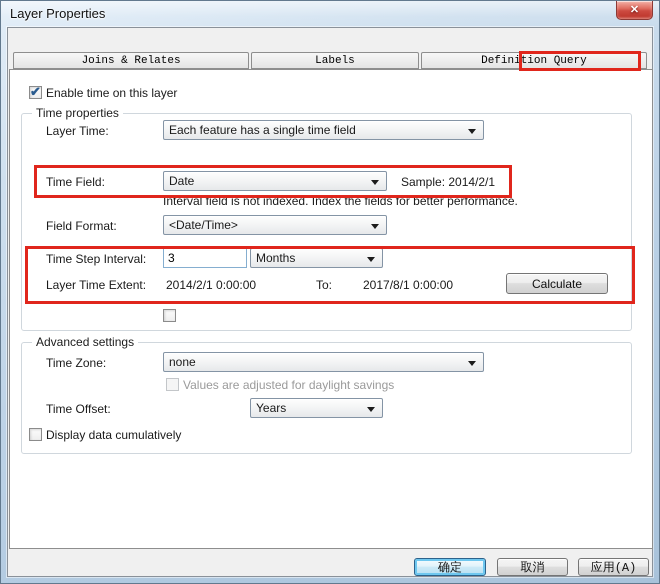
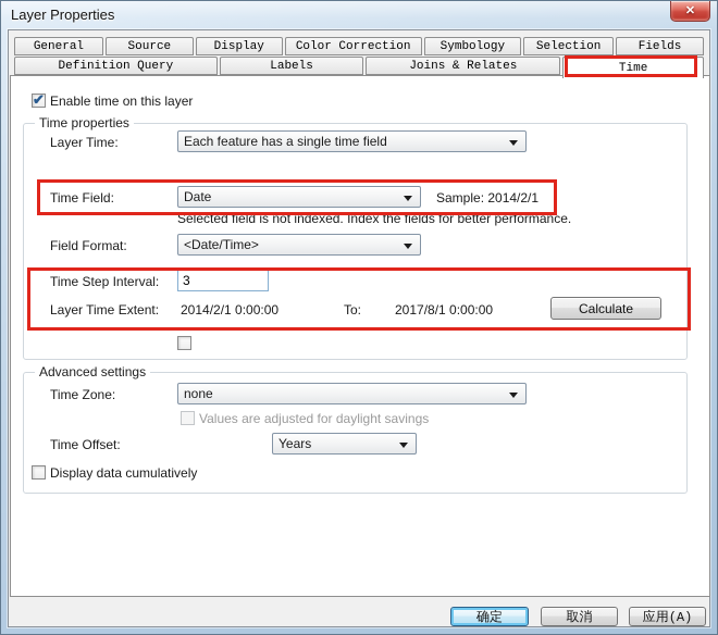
  Layer Properties
  ✕
+ General
+ Source
+ Display
+ Color Correction
+ Symbology
+ Selection
+ Fields
- Joins & Relates
+ Definition Query
  Labels
- Definition Query
+ Joins & Relates
+ Time
  ✔
  Enable time on this layer
  Time properties
  Layer Time:
  Each feature has a single time field
  Time Field:
  Date
  Sample: 2014/2/1
- Interval field is not indexed. Index the fields for better performance.
+ Selected field is not indexed. Index the fields for better performance.
  Field Format:
  <Date/Time>
  Time Step Interval:
  3
- Months
  Layer Time Extent:
  2014/2/1 0:00:00
  To:
  2017/8/1 0:00:00
  Calculate
  Advanced settings
  Time Zone:
  none
  Values are adjusted for daylight savings
  Time Offset:
  Years
  Display data cumulatively
  确定
  取消
  应用(A)
